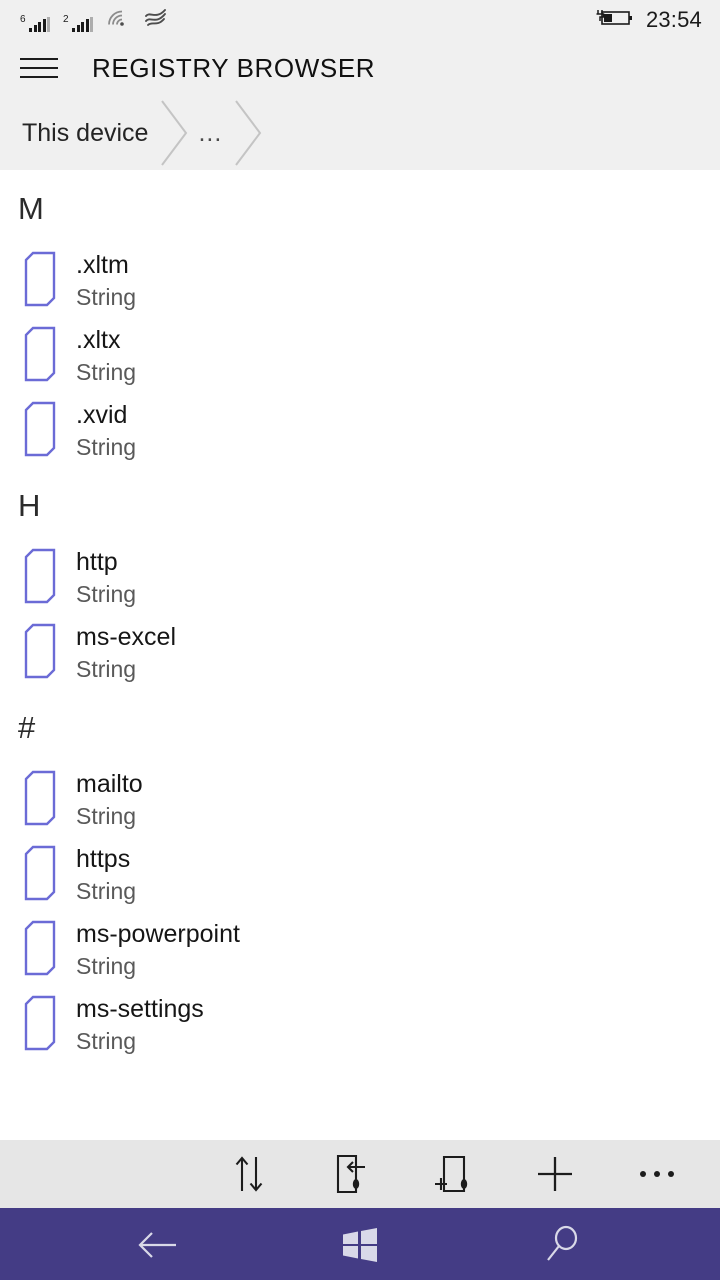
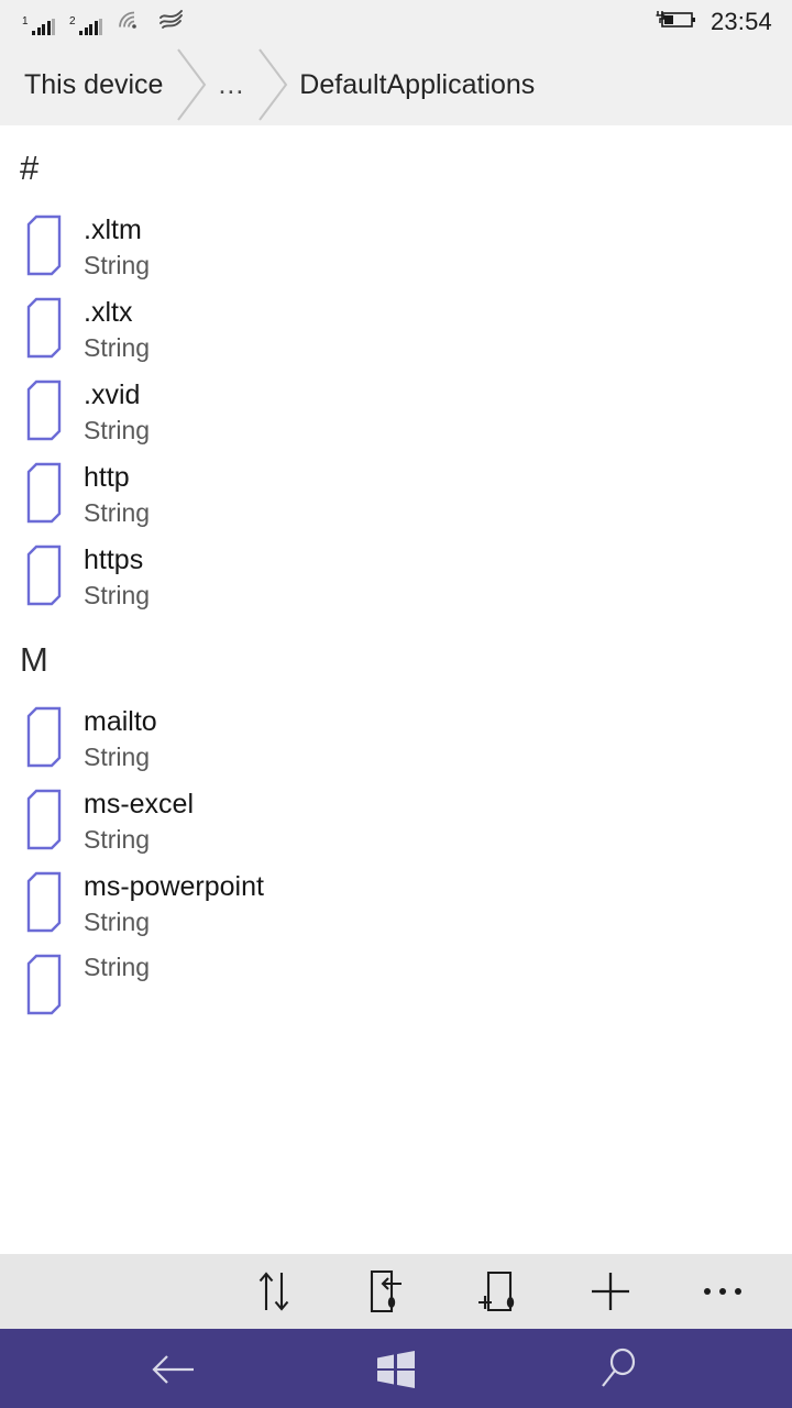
- 6
+ 1
  2
  23:54
- REGISTRY BROWSER
  This device
  ...
+ DefaultApplications
- M
+ #
  .xltm
  String
  .xltx
  String
  .xvid
  String
- H
  http
  String
- ms-excel
+ https
  String
- #
+ M
  mailto
  String
- https
+ ms-excel
  String
  ms-powerpoint
  String
- ms-settings
  String
